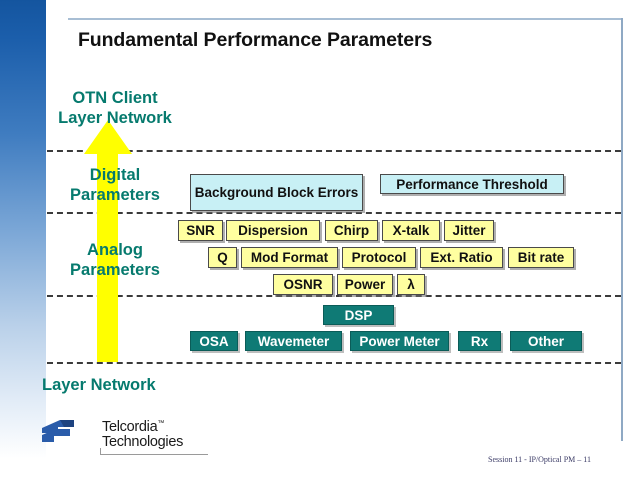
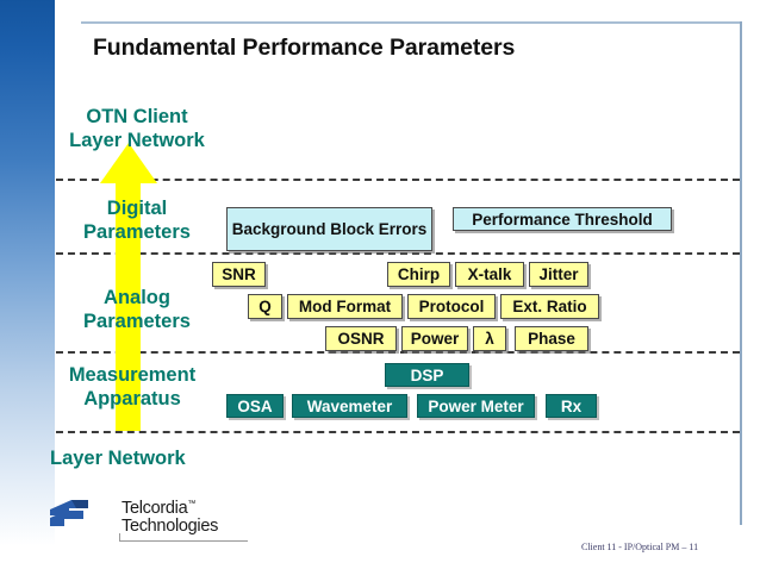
  Fundamental Performance Parameters
  OTN Client
  Layer Network
  Digital
  Parameters
  Analog
  Parameters
+ Measurement
+ Apparatus
  Layer Network
  Background Block Errors
  Performance Threshold
  SNR
- Dispersion
  Chirp
  X-talk
  Jitter
  Q
  Mod Format
  Protocol
  Ext. Ratio
- Bit rate
  OSNR
  Power
  λ
+ Phase
  DSP
  OSA
  Wavemeter
  Power Meter
  Rx
- Other
  Telcordia
  Technologies
- Session 11 - IP/Optical PM – 11
+ Client 11 - IP/Optical PM – 11
